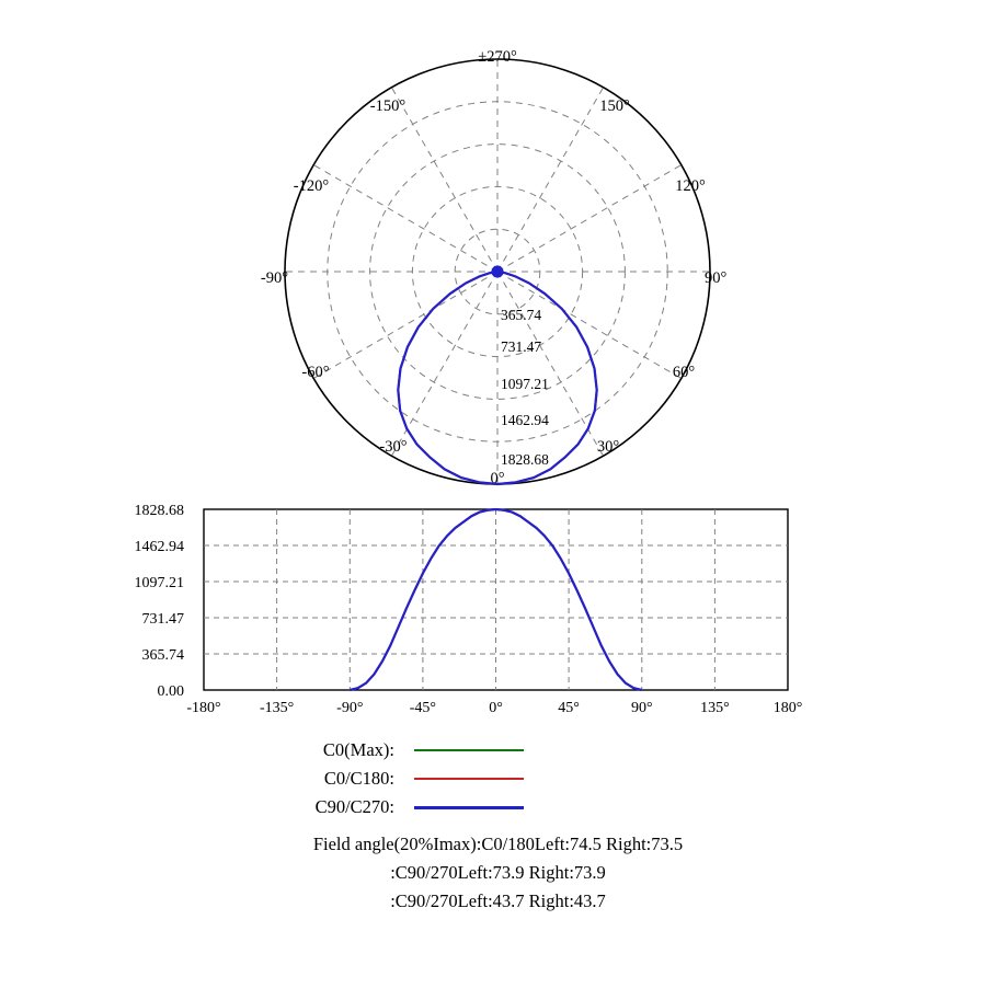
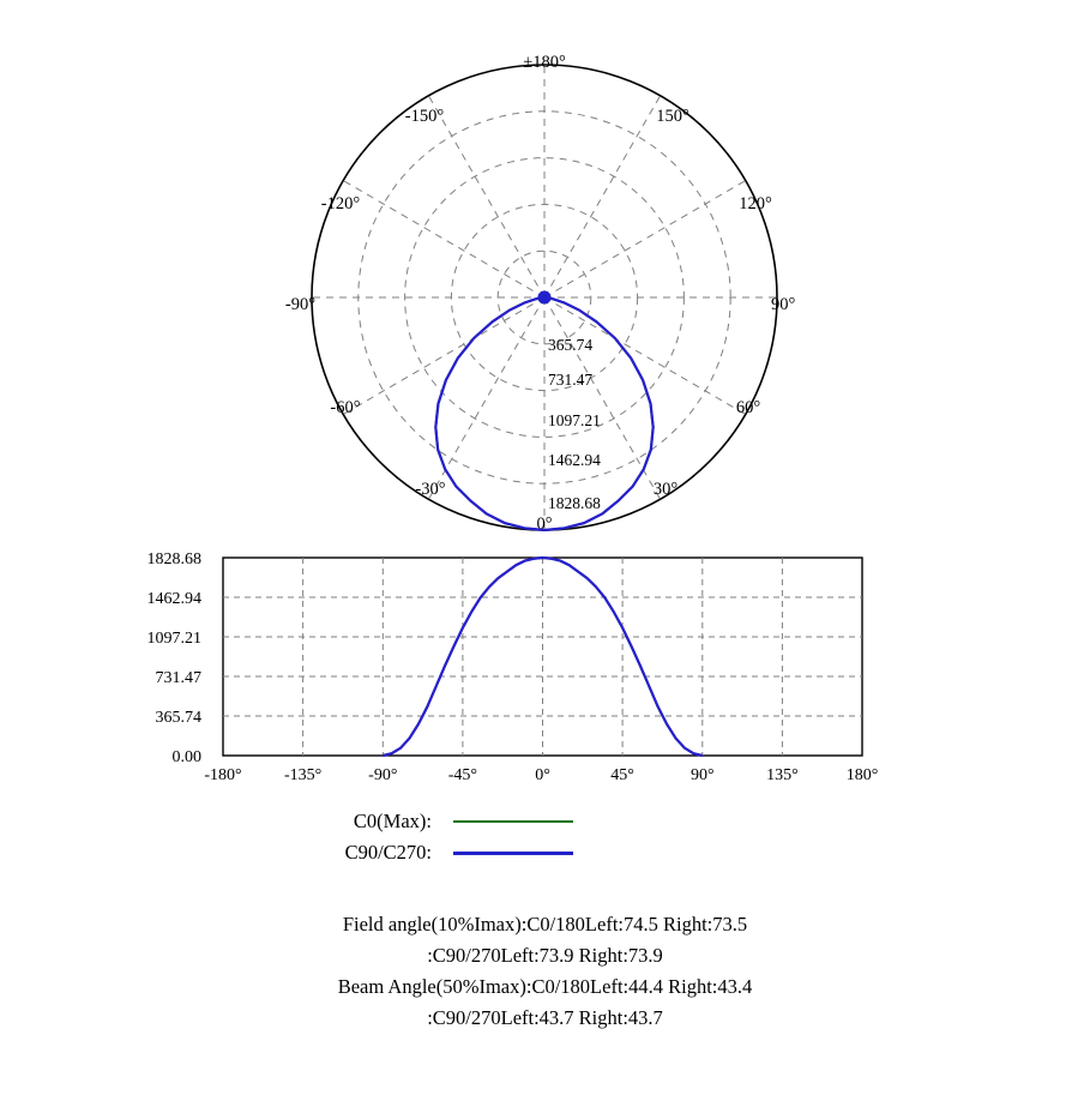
- ±270°
+ ±180°
  150°
  120°
  90°
  60°
  30°
  0°
  -30°
  -60°
  -90°
  -120°
  -150°
  365.74
  731.47
  1097.21
  1462.94
  1828.68
  1828.68
  1462.94
  1097.21
  731.47
  365.74
  0.00
  -180°
  -135°
  -90°
  -45°
  0°
  45°
  90°
  135°
  180°
  C0(Max):
- C0/C180:
  C90/C270:
- Field angle(20%Imax):C0/180Left:74.5 Right:73.5
+ Field angle(10%Imax):C0/180Left:74.5 Right:73.5
  :C90/270Left:73.9 Right:73.9
+ Beam Angle(50%Imax):C0/180Left:44.4 Right:43.4
  :C90/270Left:43.7 Right:43.7
